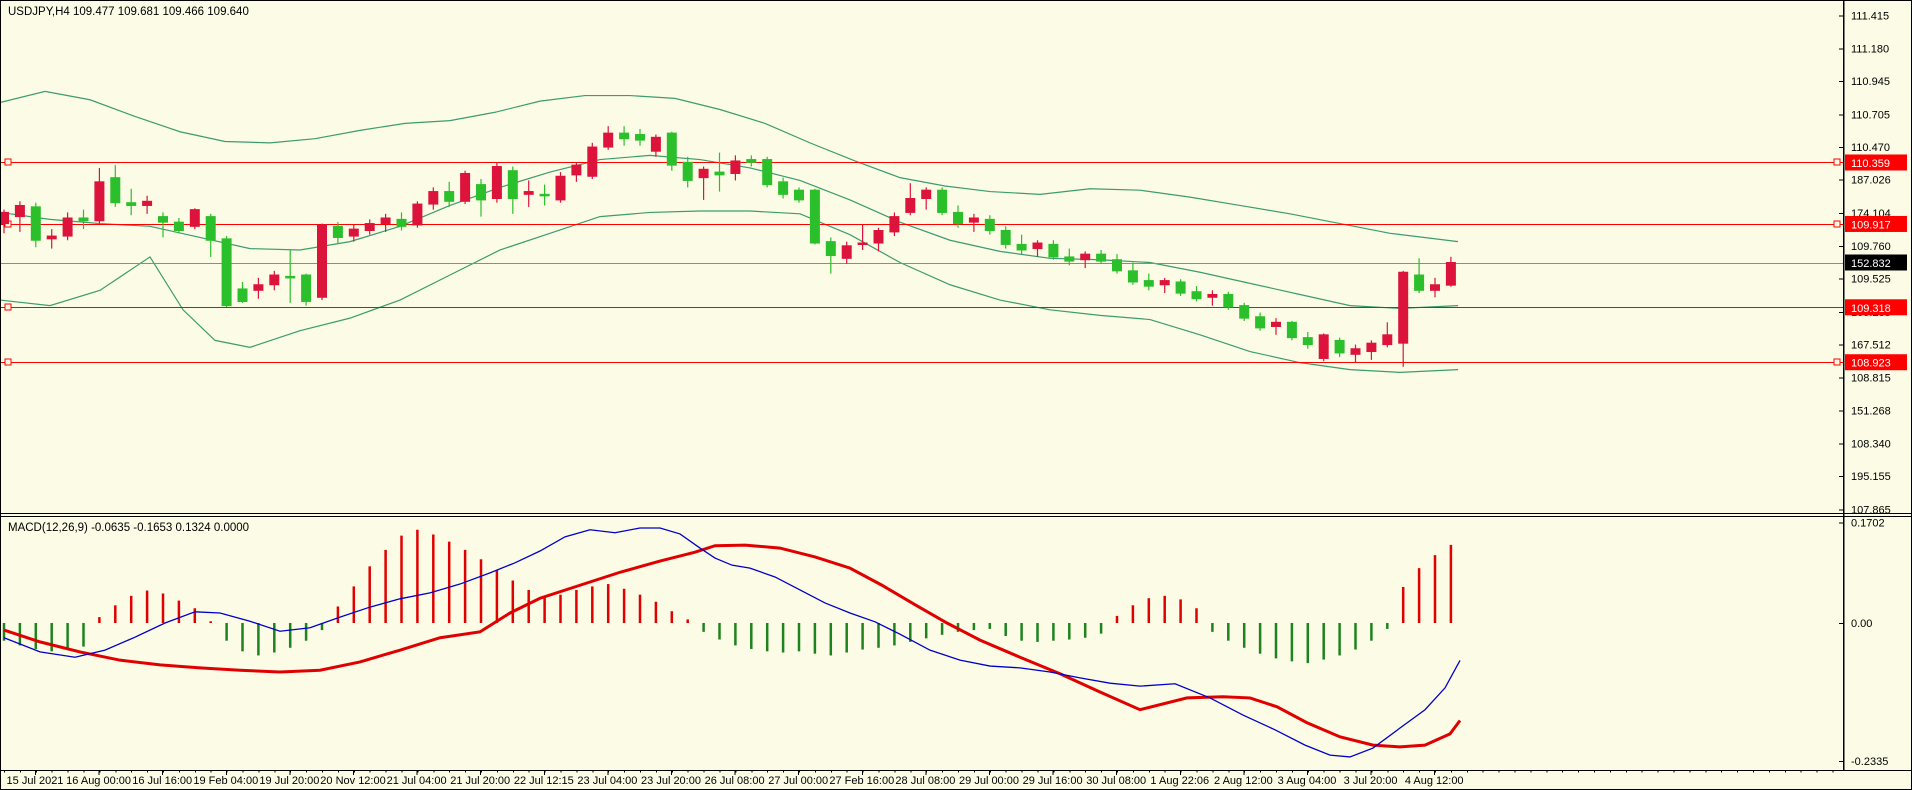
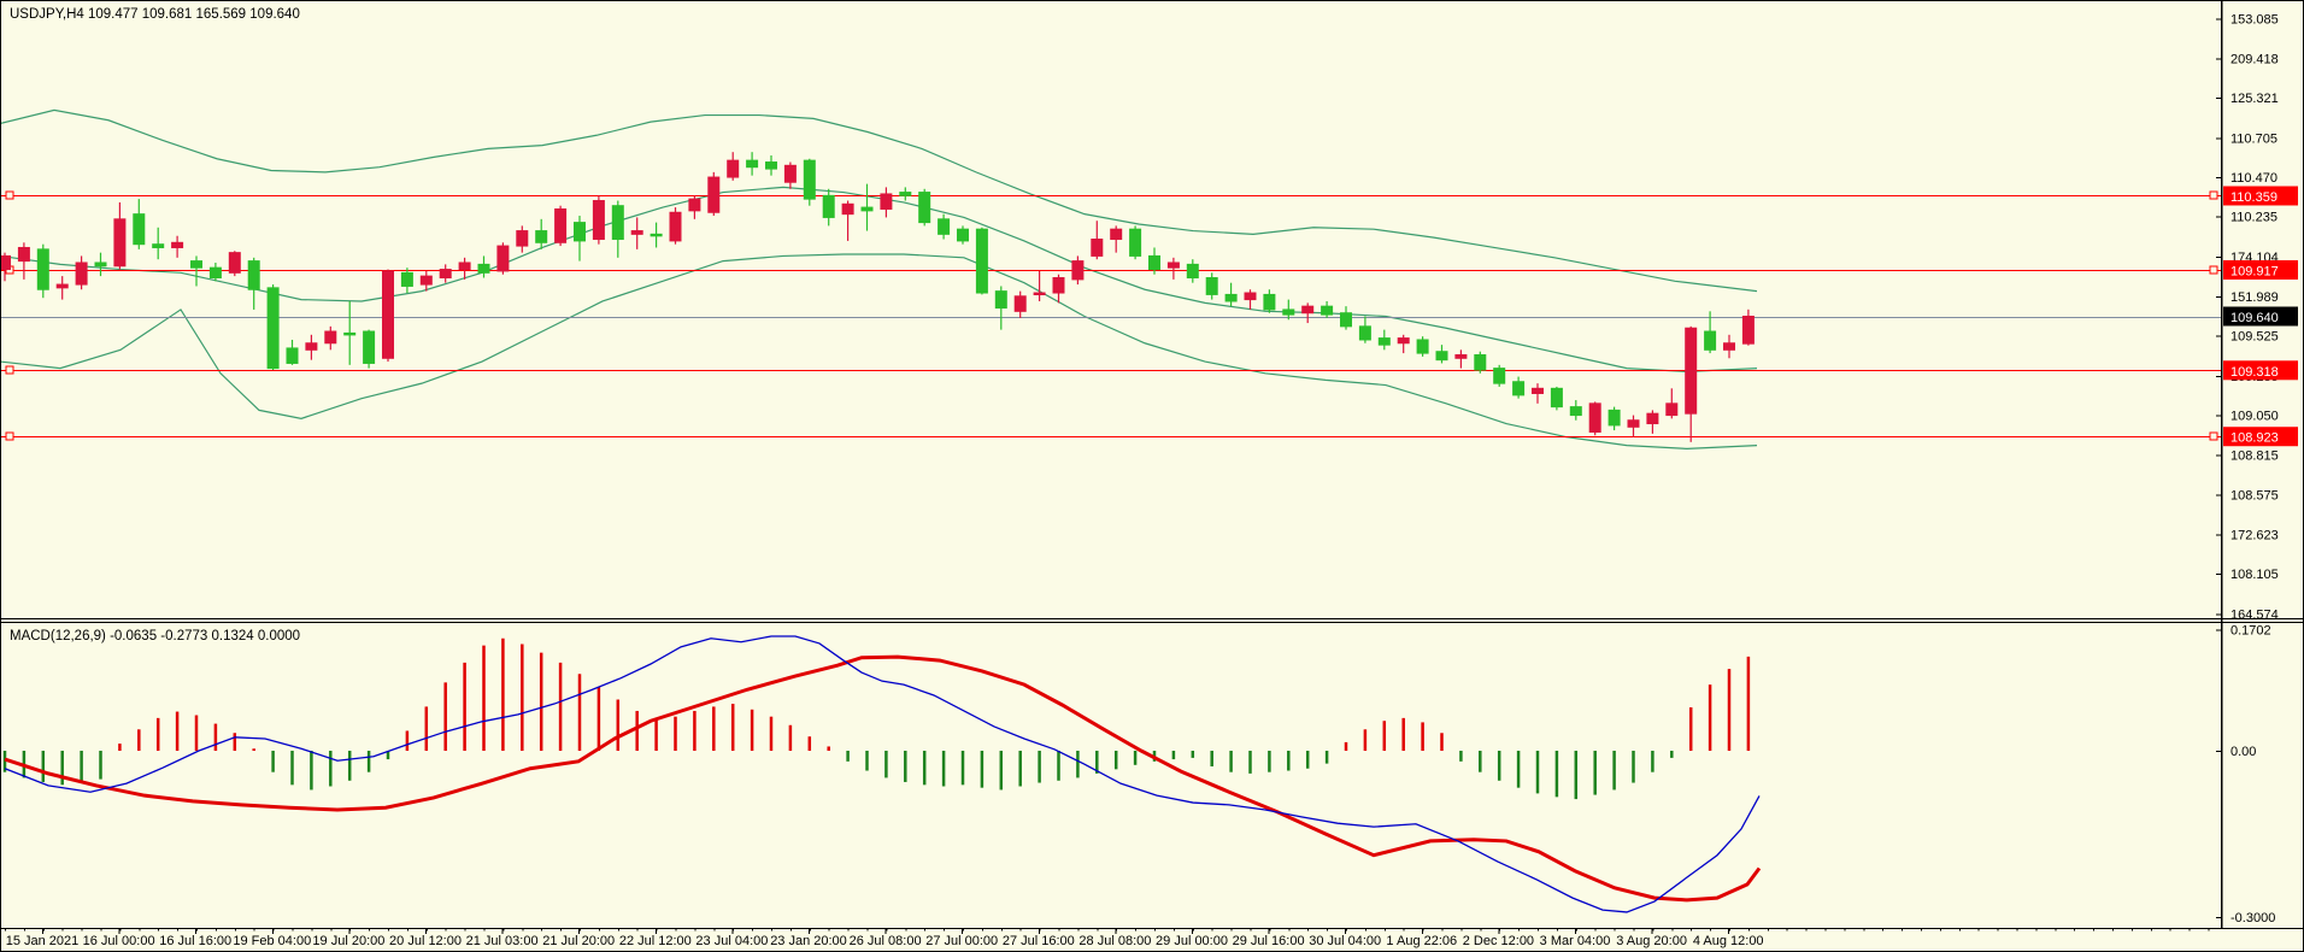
- 111.415
+ 153.085
- 111.180
+ 209.418
- 110.945
+ 125.321
  110.705
  110.470
- 187.026
+ 110.235
  174.104
- 109.760
+ 151.989
  109.525
- 167.512
+ 109.050
  108.815
- 151.268
+ 108.575
- 108.340
+ 172.623
- 195.155
+ 108.105
- 107.865
+ 164.574
  0.1702
  0.00
- -0.2335
+ -0.3000
- 15 Jul 2021
+ 15 Jan 2021
- 16 Aug 00:00
+ 16 Jul 00:00
  16 Jul 16:00
  19 Feb 04:00
  19 Jul 20:00
- 20 Nov 12:00
+ 20 Jul 12:00
- 21 Jul 04:00
+ 21 Jul 03:00
  21 Jul 20:00
- 22 Jul 12:15
+ 22 Jul 12:00
  23 Jul 04:00
- 23 Jul 20:00
+ 23 Jan 20:00
  26 Jul 08:00
  27 Jul 00:00
- 27 Feb 16:00
+ 27 Jul 16:00
  28 Jul 08:00
  29 Jul 00:00
  29 Jul 16:00
- 30 Jul 08:00
+ 30 Jul 04:00
  1 Aug 22:06
- 2 Aug 12:00
+ 2 Dec 12:00
- 3 Aug 04:00
+ 3 Mar 04:00
- 3 Jul 20:00
+ 3 Aug 20:00
  4 Aug 12:00
  110.359
  109.917
  109.318
  108.923
- 152.832
+ 109.640
- USDJPY,H4 109.477 109.681 109.466 109.640
+ USDJPY,H4 109.477 109.681 165.569 109.640
- MACD(12,26,9) -0.0635 -0.1653 0.1324 0.0000
+ MACD(12,26,9) -0.0635 -0.2773 0.1324 0.0000
